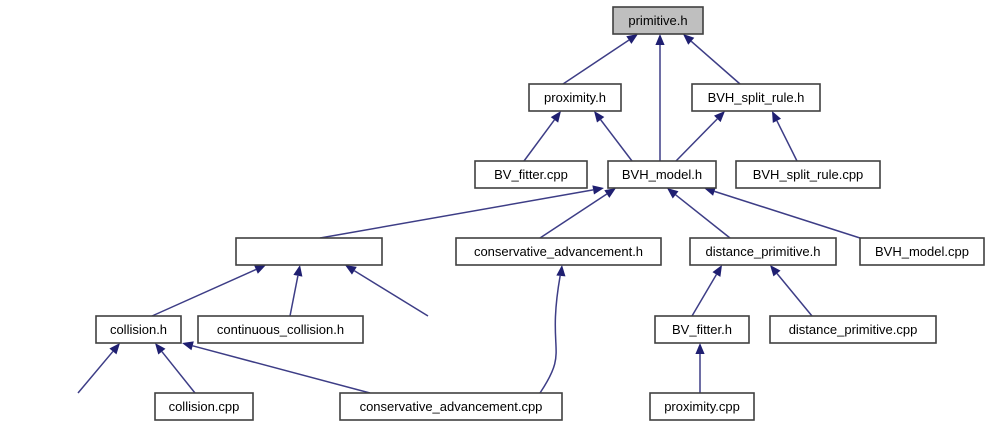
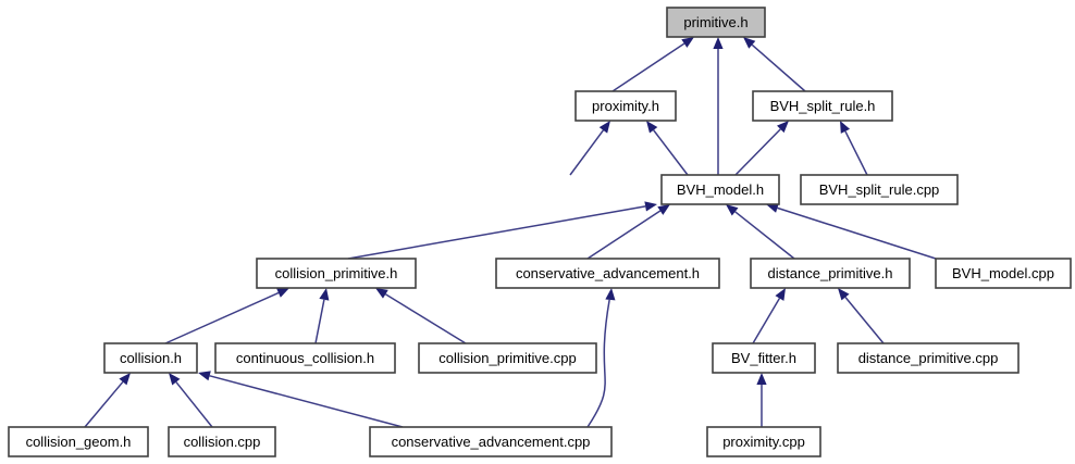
  primitive.h
  proximity.h
  BVH_split_rule.h
- BV_fitter.cpp
  BVH_model.h
  BVH_split_rule.cpp
+ collision_primitive.h
  conservative_advancement.h
  distance_primitive.h
  BVH_model.cpp
  collision.h
  continuous_collision.h
+ collision_primitive.cpp
  BV_fitter.h
  distance_primitive.cpp
+ collision_geom.h
  collision.cpp
  conservative_advancement.cpp
  proximity.cpp
